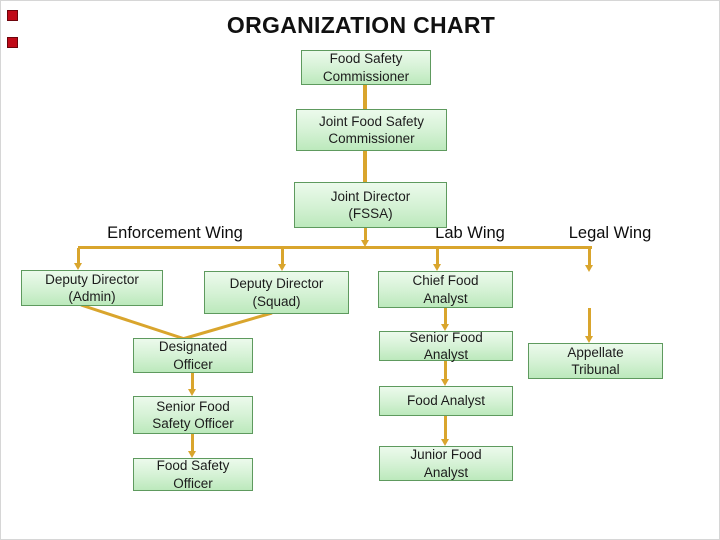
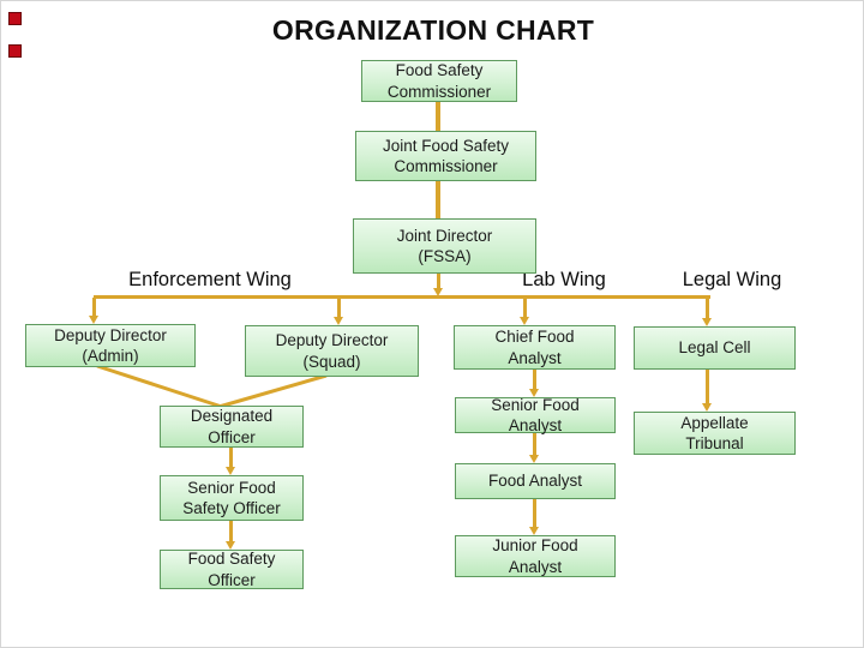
  ORGANIZATION CHART
  Enforcement Wing
  Lab Wing
  Legal Wing
  Food Safety
  Commissioner
  Joint Food Safety
  Commissioner
  Joint Director
  (FSSA)
  Deputy Director
  (Admin)
  Deputy Director
  (Squad)
  Chief Food
  Analyst
+ Legal Cell
  Designated
  Officer
  Senior Food
  Analyst
  Appellate
  Tribunal
  Senior Food
  Safety Officer
  Food Analyst
  Food Safety
  Officer
  Junior Food
  Analyst
